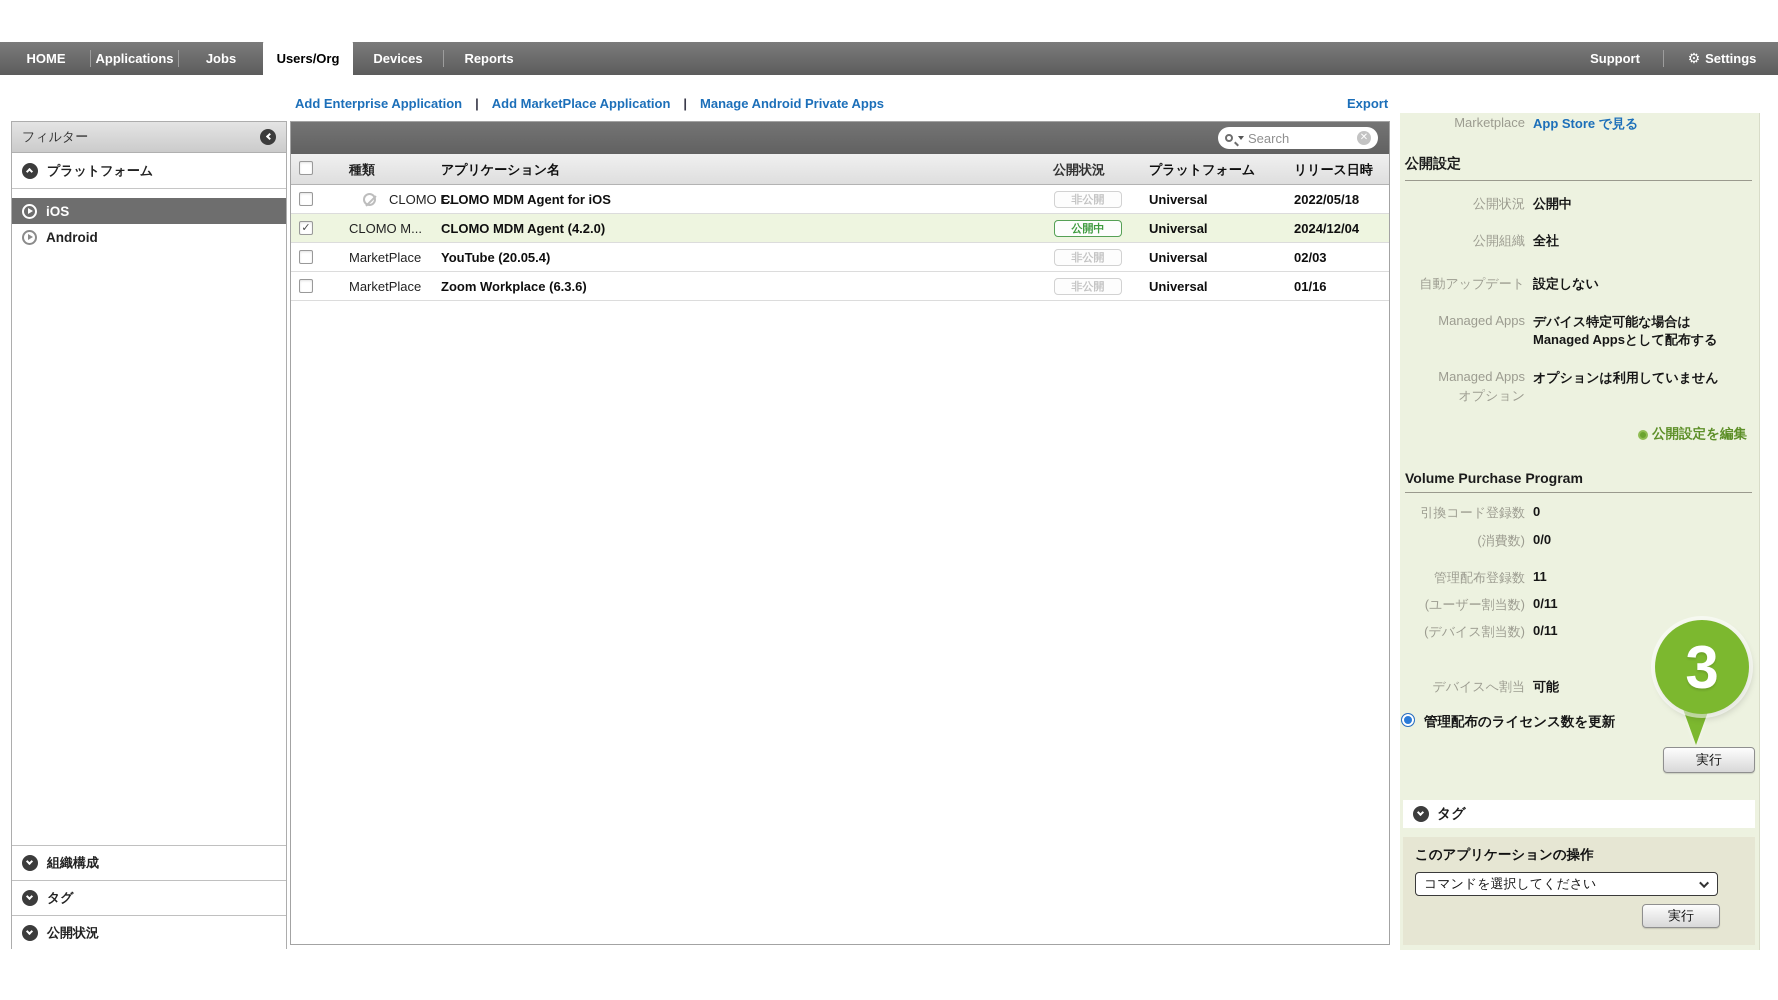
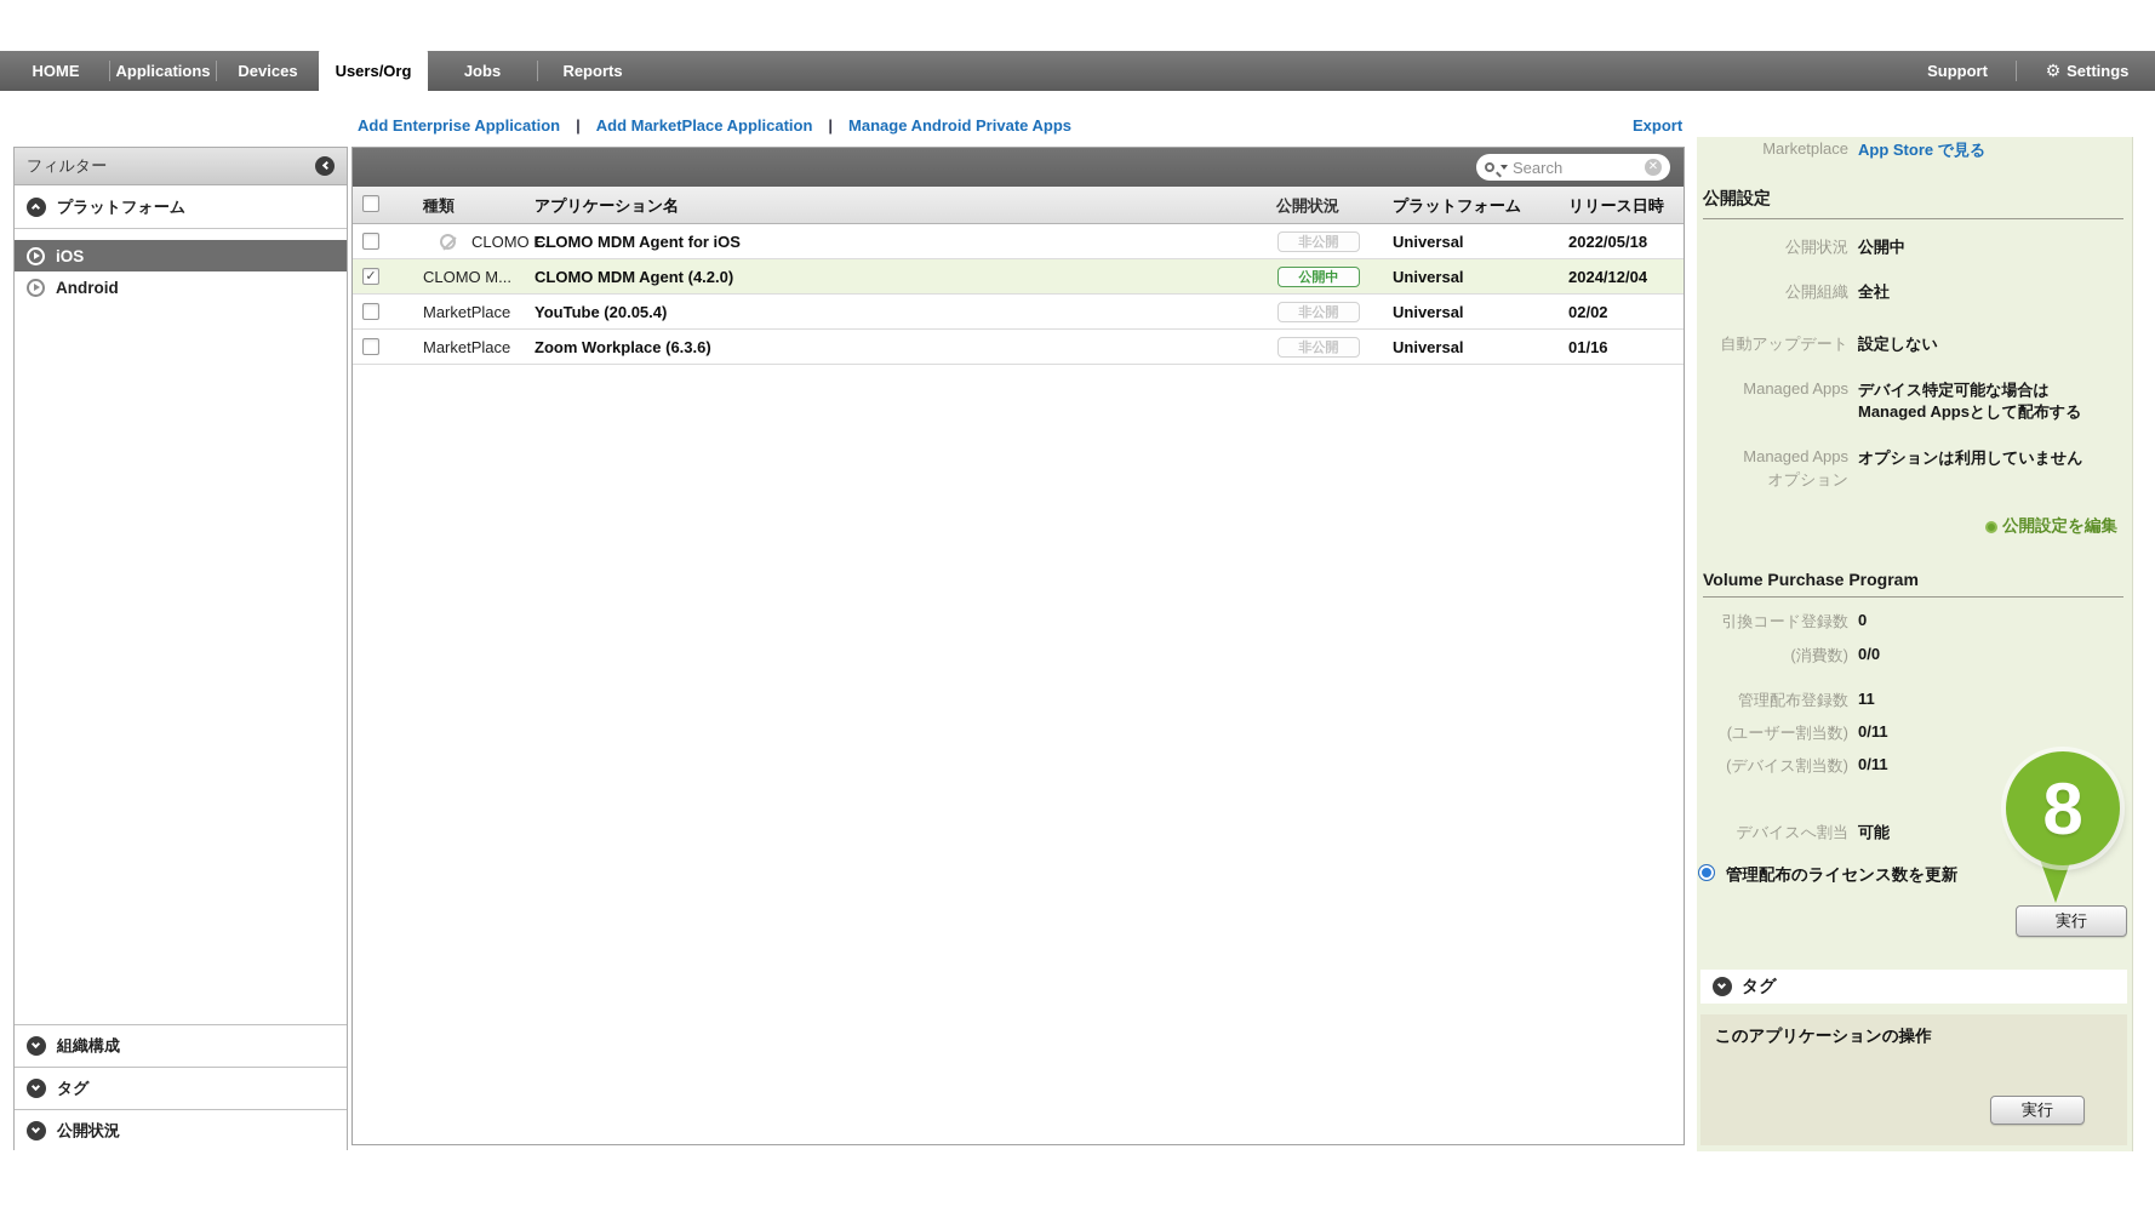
  HOME
  Applications
- Jobs
+ Devices
  Users/Org
- Devices
+ Jobs
  Reports
  Support
  ⚙ Settings
  Add Enterprise Application
  |
  Add MarketPlace Application
  |
  Manage Android Private Apps
  Export
  フィルター
  プラットフォーム
  iOS
  Android
  組織構成
  タグ
  公開状況
  Search
  ✕
  種類
  アプリケーション名
  公開状況
  プラットフォーム
  リリース日時
  CLOMO E...
  CLOMO MDM Agent for iOS
  非公開
  Universal
  2022/05/18
  ✓
  CLOMO M...
  CLOMO MDM Agent (4.2.0)
  公開中
  Universal
  2024/12/04
  MarketPlace
  YouTube (20.05.4)
  非公開
  Universal
- 02/03
+ 02/02
  MarketPlace
  Zoom Workplace (6.3.6)
  非公開
  Universal
  01/16
  Marketplace
  App Store で見る
  公開設定
  公開状況
  公開中
  公開組織
  全社
  自動アップデート
  設定しない
  Managed Apps
  デバイス特定可能な場合は
  Managed Appsとして配布する
  Managed Apps
  オプションは利用していません
  オプション
  公開設定を編集
  Volume Purchase Program
  引換コード登録数
  0
  (消費数)
  0/0
  管理配布登録数
  11
  (ユーザー割当数)
  0/11
  (デバイス割当数)
  0/11
  デバイスへ割当
  可能
  管理配布のライセンス数を更新
  実行
- 3
+ 8
  タグ
  このアプリケーションの操作
- コマンドを選択してください
  実行
